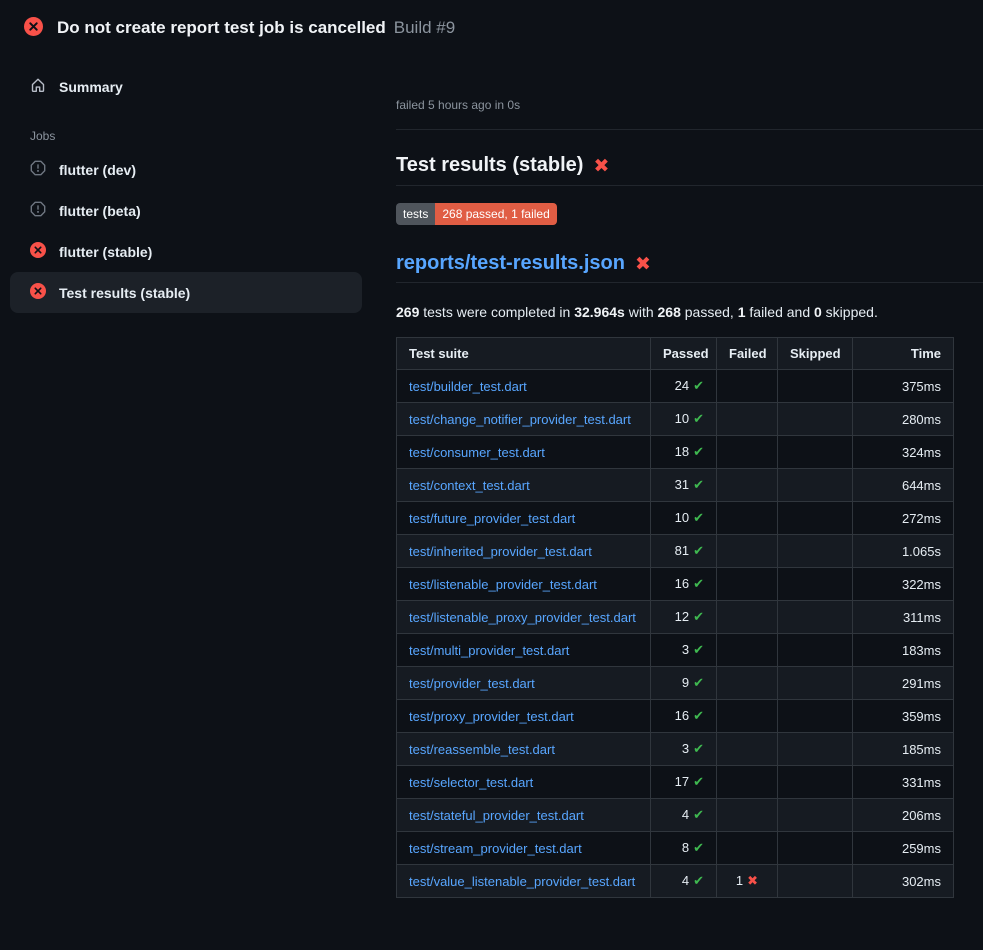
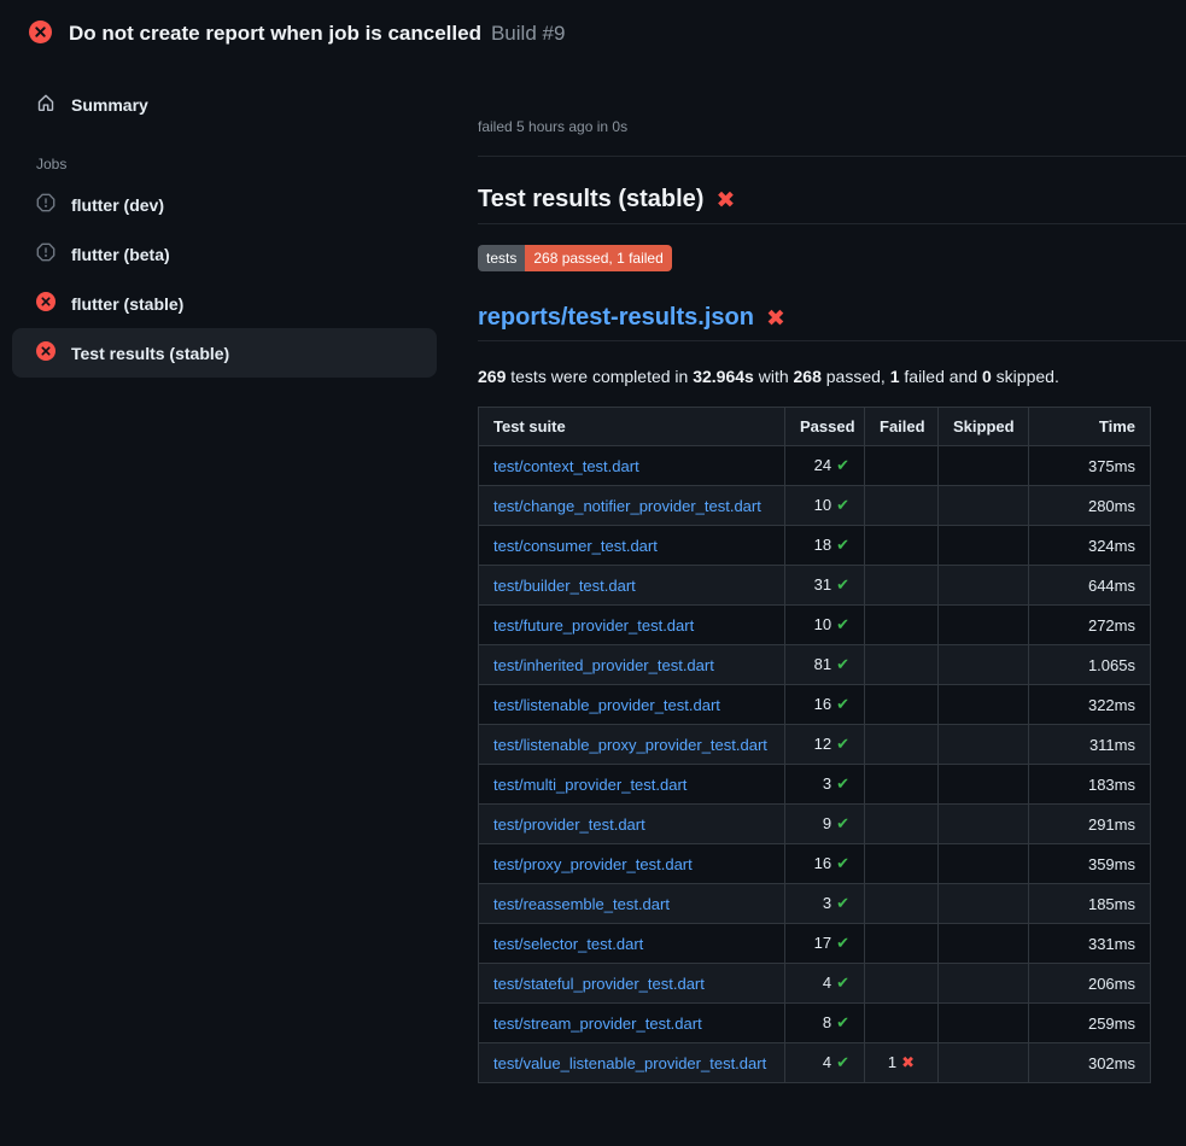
- Do not create report test job is cancelled
+ Do not create report when job is cancelled
  Build #9
  Summary
  Jobs
  flutter (dev)
  flutter (beta)
  flutter (stable)
  Test results (stable)
  failed 5 hours ago in 0s
  Test results (stable)
  ✖
  tests
  268 passed, 1 failed
  reports/test-results.json
  ✖
  269 tests were completed in 32.964s with 268 passed, 1 failed and 0 skipped.
  Test suite	Passed	Failed	Skipped	Time
- test/builder_test.dart	24 ✔			375ms
+ test/context_test.dart	24 ✔			375ms
  test/change_notifier_provider_test.dart	10 ✔			280ms
  test/consumer_test.dart	18 ✔			324ms
- test/context_test.dart	31 ✔			644ms
+ test/builder_test.dart	31 ✔			644ms
  test/future_provider_test.dart	10 ✔			272ms
  test/inherited_provider_test.dart	81 ✔			1.065s
  test/listenable_provider_test.dart	16 ✔			322ms
  test/listenable_proxy_provider_test.dart	12 ✔			311ms
  test/multi_provider_test.dart	3 ✔			183ms
  test/provider_test.dart	9 ✔			291ms
  test/proxy_provider_test.dart	16 ✔			359ms
  test/reassemble_test.dart	3 ✔			185ms
  test/selector_test.dart	17 ✔			331ms
  test/stateful_provider_test.dart	4 ✔			206ms
  test/stream_provider_test.dart	8 ✔			259ms
  test/value_listenable_provider_test.dart	4 ✔	1 ✖		302ms
